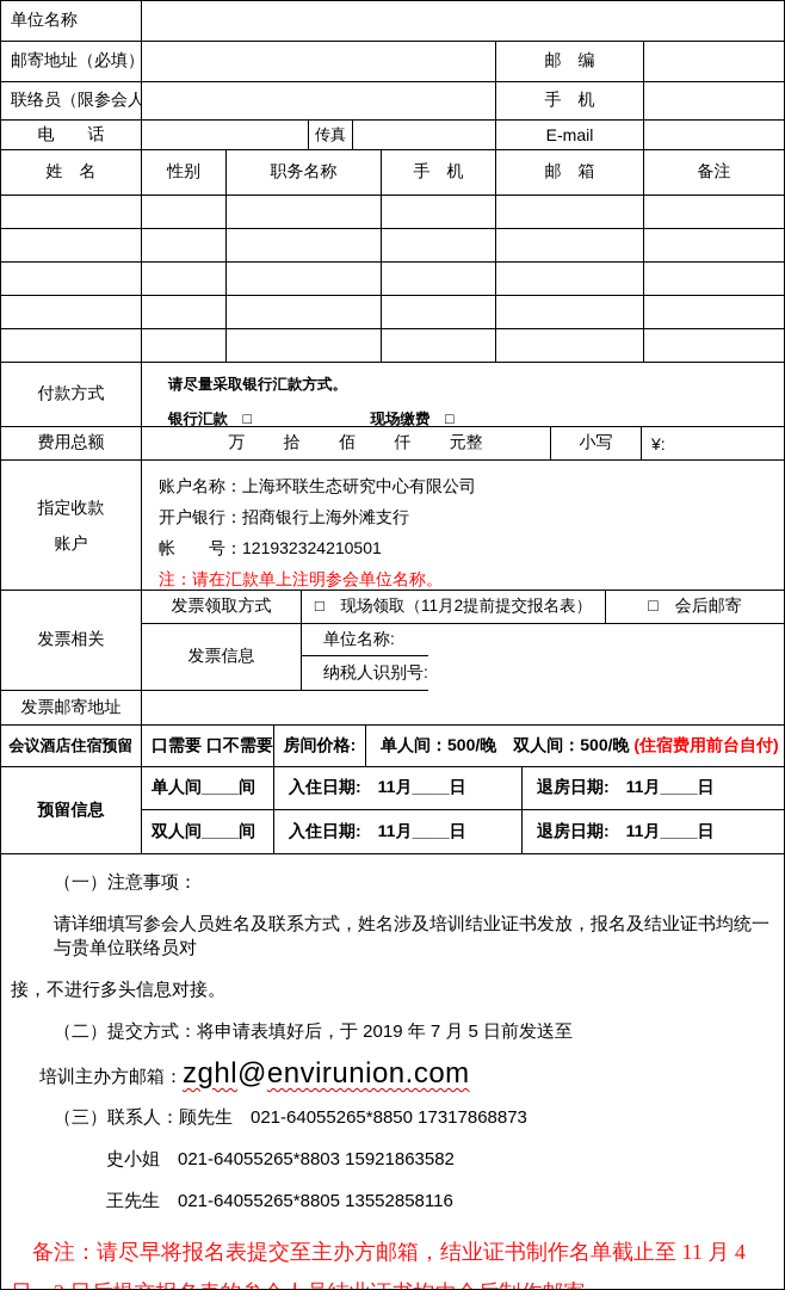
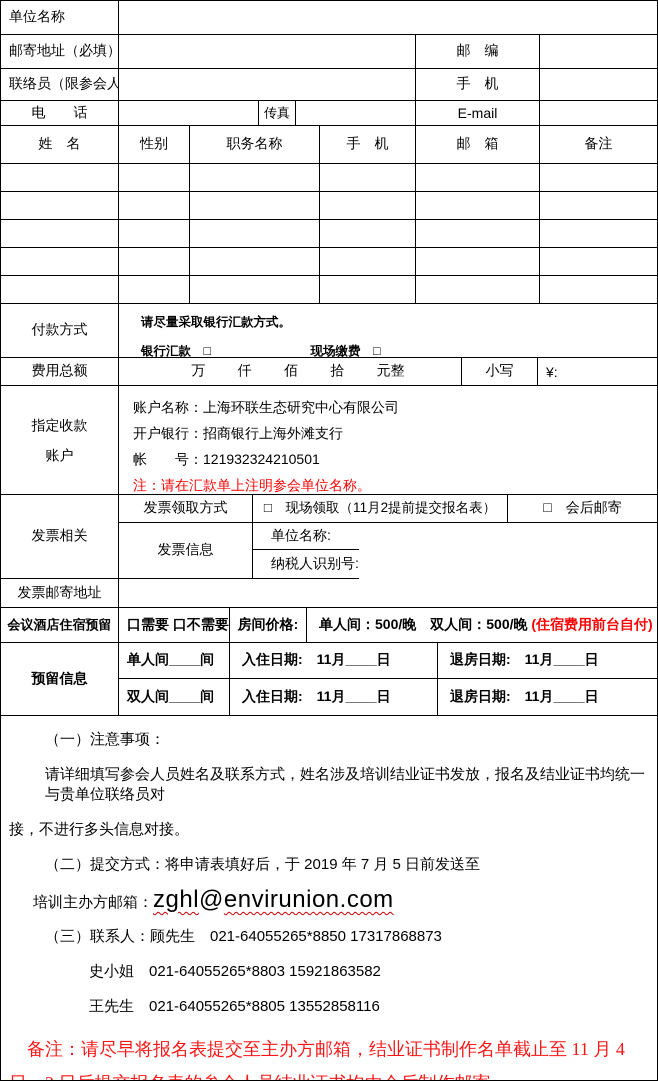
  单位名称
  邮寄地址（必填）
  邮 编
  联络员（限参会人
  手 机
  电 话
  传真
  E-mail
  姓 名
  性别
  职务名称
  手 机
  邮 箱
  备注
  付款方式
  请尽量采取银行汇款方式。
  银行汇款 □ 现场缴费 □
  费用总额
  万
- 拾
+ 仟
  佰
- 仟
+ 拾
  元整
  小写
  ¥:
  指定收款
  账户
  账户名称：上海环联生态研究中心有限公司
  开户银行：招商银行上海外滩支行
  帐 号：121932324210501
  注：请在汇款单上注明参会单位名称。
  发票相关
  发票领取方式
  □ 现场领取（11月2提前提交报名表）
  □ 会后邮寄
  发票信息
  单位名称:
  纳税人识别号:
  发票邮寄地址
  会议酒店住宿预留
  口需要 口不需要
  房间价格:
  单人间：500/晚 双人间：500/晚
  (住宿费用前台自付)
  预留信息
  单人间____间
  入住日期: 11月____日
  退房日期: 11月____日
  双人间____间
  入住日期: 11月____日
  退房日期: 11月____日
  （一）注意事项：
  请详细填写参会人员姓名及联系方式，姓名涉及培训结业证书发放，报名及结业证书均统一与贵单位联络员对
  接，不进行多头信息对接。
  （二）提交方式：将申请表填好后，于 2019 年 7 月 5 日前发送至
  培训主办方邮箱：
  zghl@envirunion.com
  （三）联系人：顾先生 021-64055265*8850 17317868873
  史小姐 021-64055265*8803 15921863582
  王先生 021-64055265*8805 13552858116
  备注：请尽早将报名表提交至主办方邮箱，结业证书制作名单截止至 11 月 4
